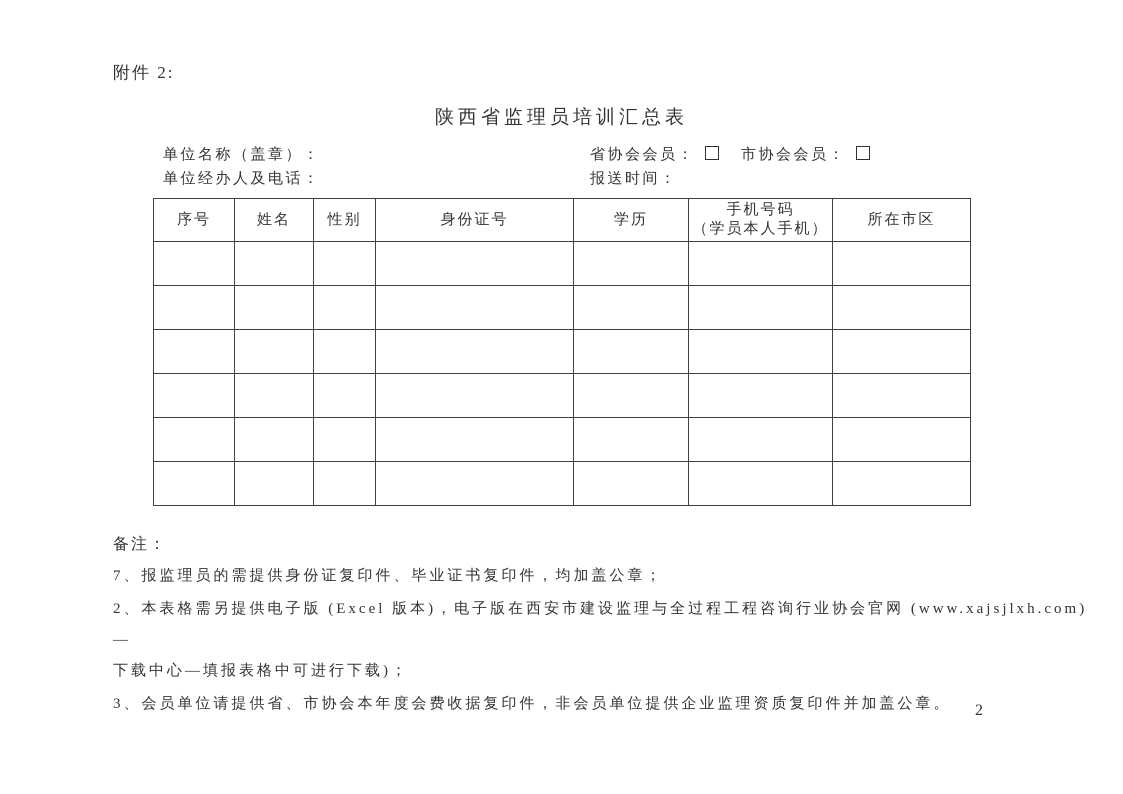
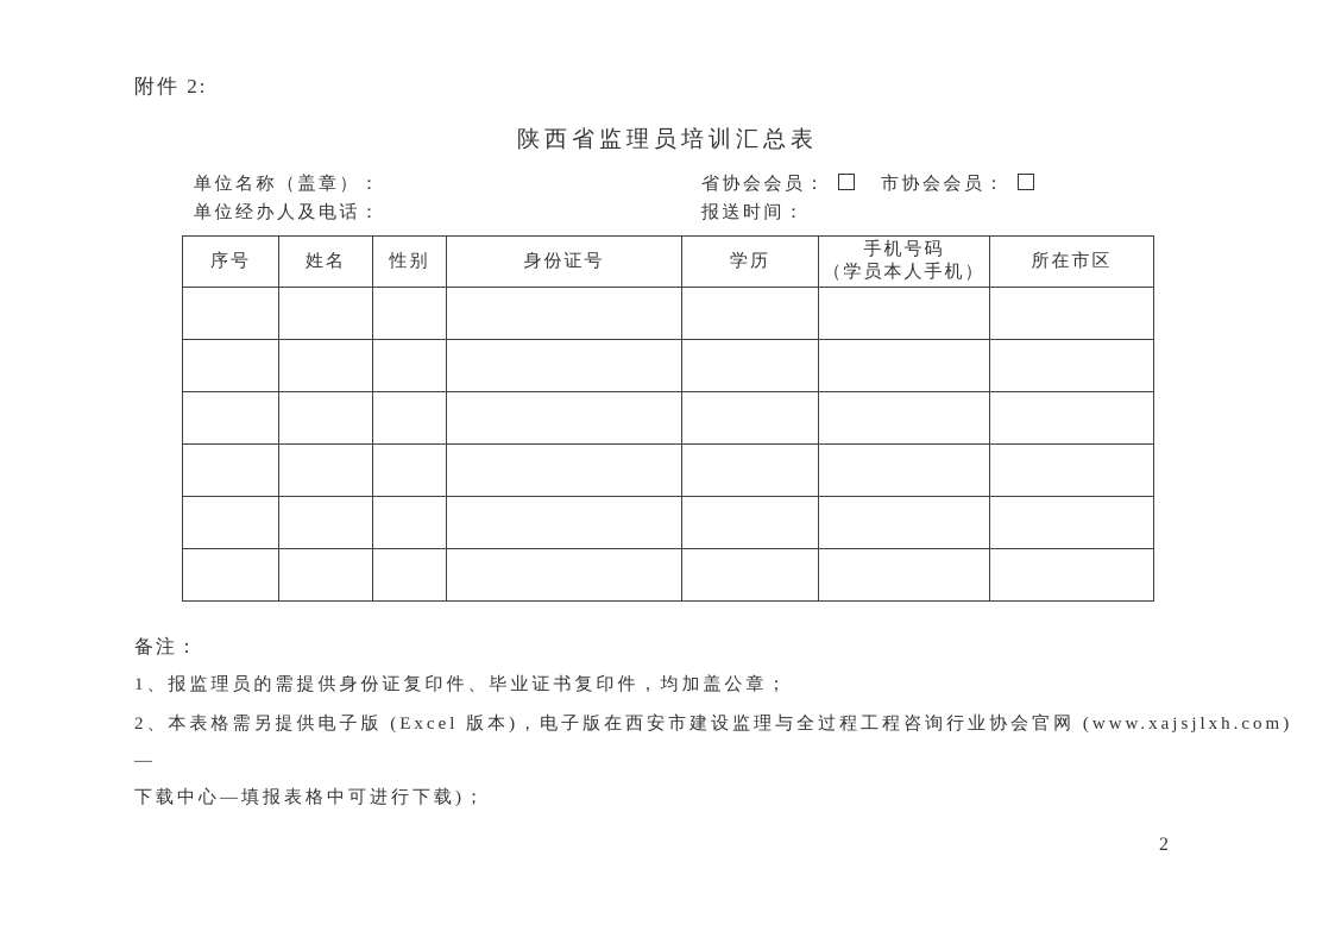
  附件 2:
  陕西省监理员培训汇总表
  单位名称（盖章）：
  单位经办人及电话：
  省协会会员： 市协会会员：
  报送时间：
  序号	姓名	性别	身份证号	学历	手机号码 （学员本人手机）	所在市区
  备注：
- 7、报监理员的需提供身份证复印件、毕业证书复印件，均加盖公章；
+ 1、报监理员的需提供身份证复印件、毕业证书复印件，均加盖公章；
  2、本表格需另提供电子版 (Excel 版本)，电子版在西安市建设监理与全过程工程咨询行业协会官网 (www.xajsjlxh.com) —
  下载中心—填报表格中可进行下载)；
- 3、会员单位请提供省、市协会本年度会费收据复印件，非会员单位提供企业监理资质复印件并加盖公章。
  2
